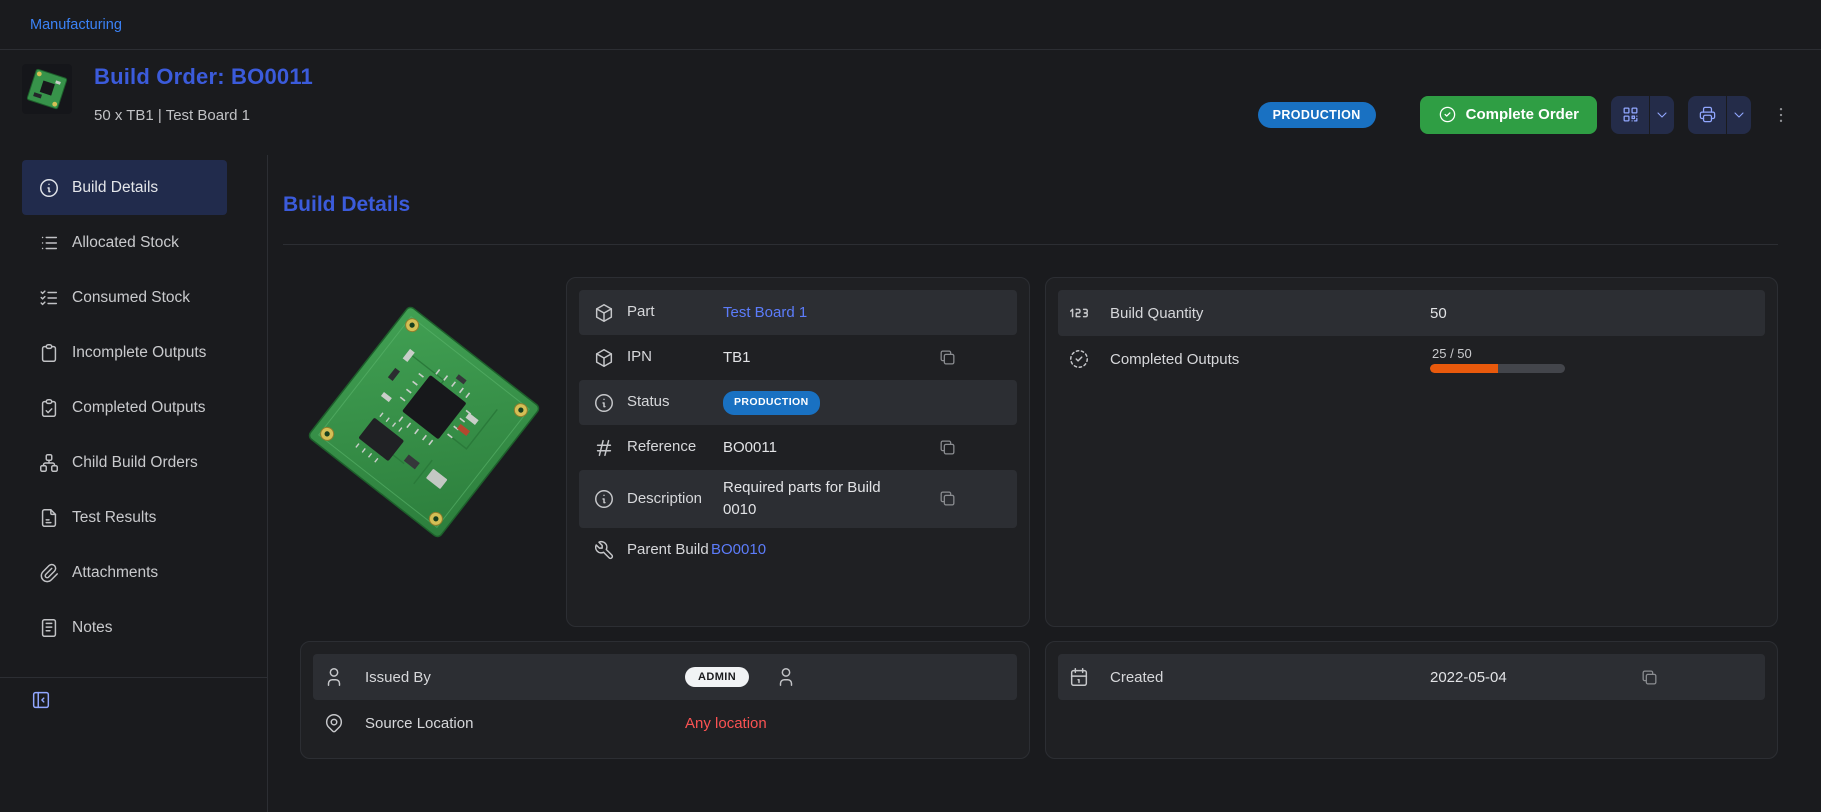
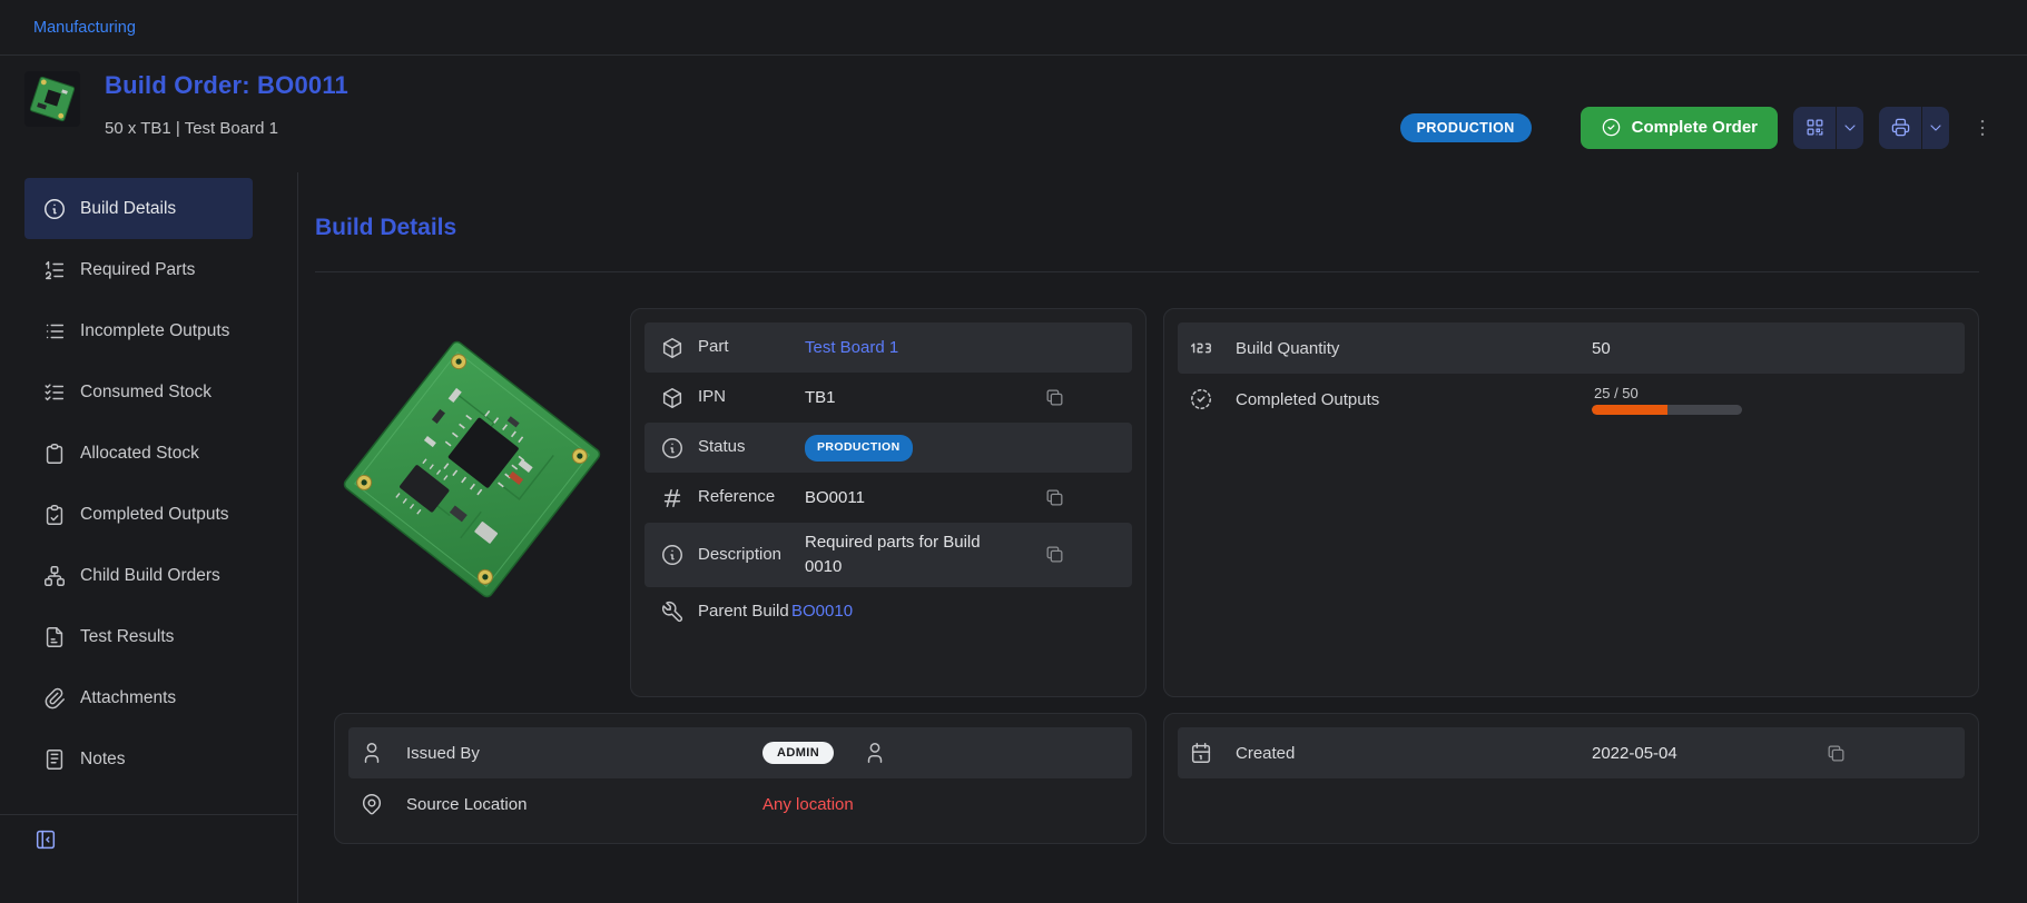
  Manufacturing
  Build Order: BO0011
  50 x TB1 | Test Board 1
  PRODUCTION
  Complete Order
  Build Details
+ Required Parts
- Allocated Stock
+ Incomplete Outputs
  Consumed Stock
- Incomplete Outputs
+ Allocated Stock
  Completed Outputs
  Child Build Orders
  Test Results
  Attachments
  Notes
  Build Details
  Part
  Test Board 1
  IPN
  TB1
  Status
  PRODUCTION
  Reference
  BO0011
  Description
  Required parts for Build 0010
  Parent Build
  BO0010
  Build Quantity
  50
  Completed Outputs
  25 / 50
  Issued By
  ADMIN
  Source Location
  Any location
  Created
  2022-05-04
